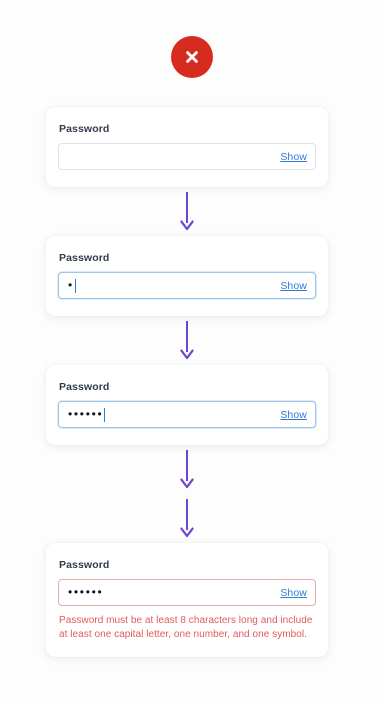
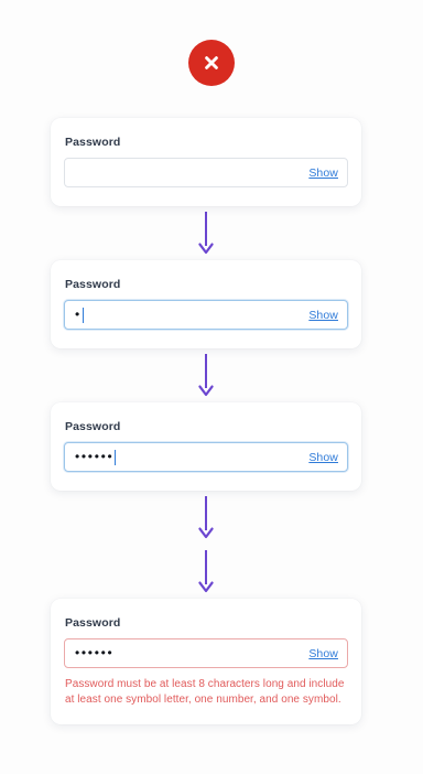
  Password
  Show
  Password
  •
  Show
  Password
  ••••••
  Show
  Password
  ••••••
  Show
- Password must be at least 8 characters long and include at least one capital letter, one number, and one symbol.
+ Password must be at least 8 characters long and include at least one symbol letter, one number, and one symbol.
